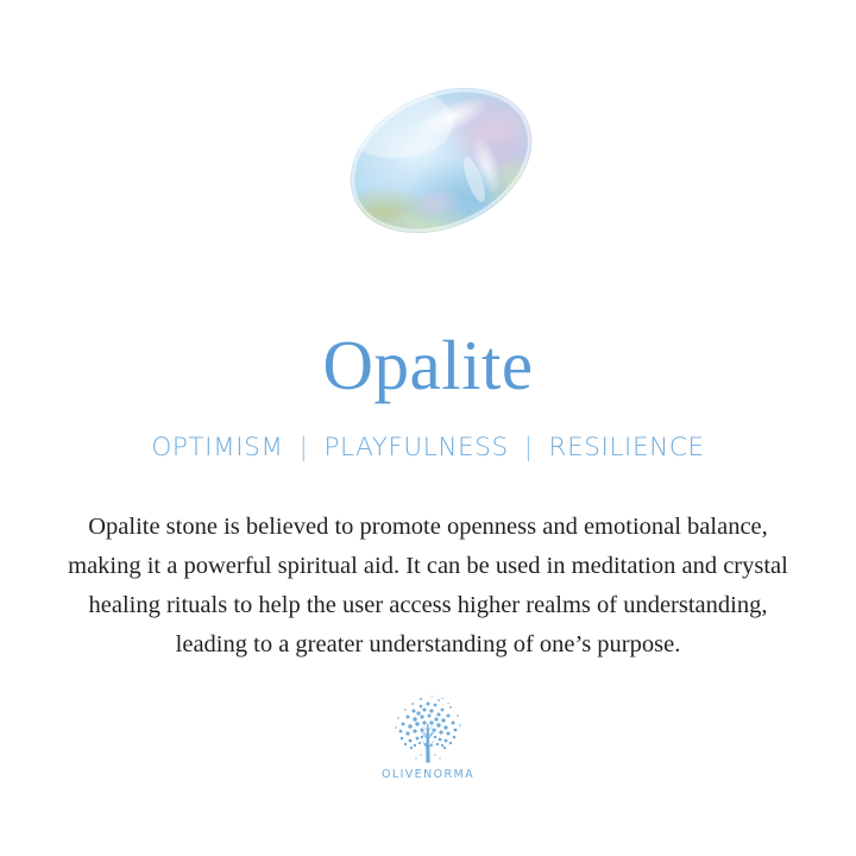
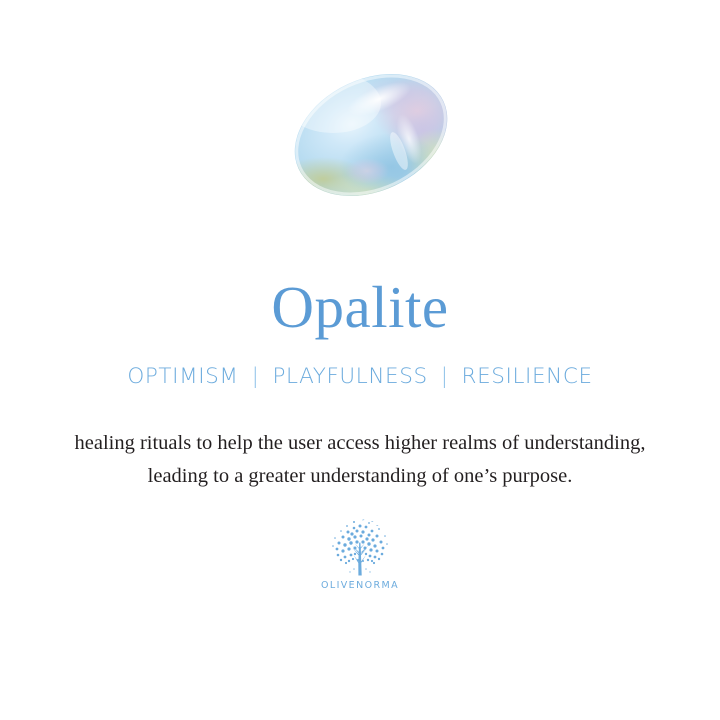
  Opalite
  OPTIMISM
  |
  PLAYFULNESS
  |
  RESILIENCE
- Opalite stone is believed to promote openness and emotional balance,
- making it a powerful spiritual aid. It can be used in meditation and crystal
  healing rituals to help the user access higher realms of understanding,
  leading to a greater understanding of one’s purpose.
  OLIVENORMA
